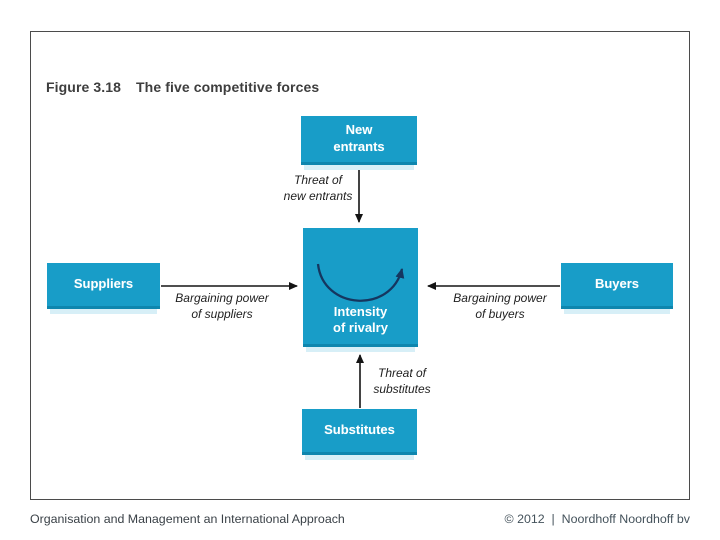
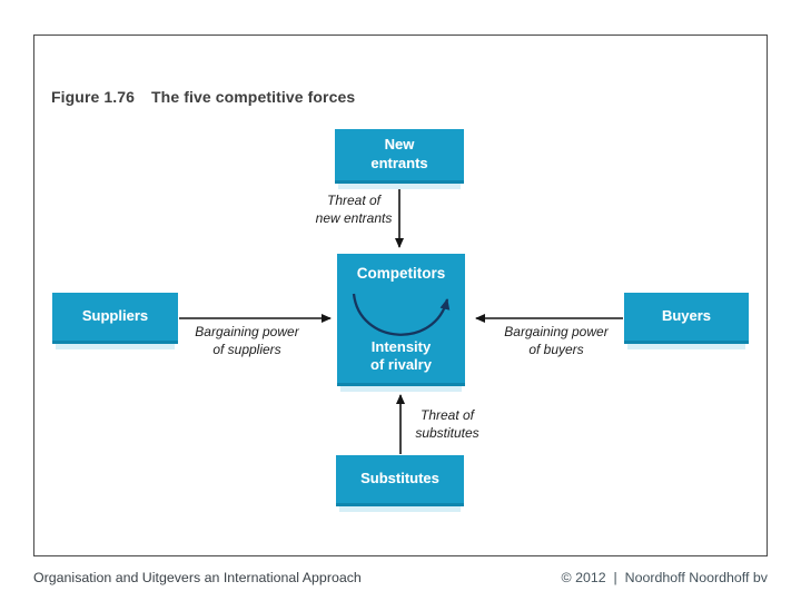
- Figure 3.18 The five competitive forces
+ Figure 1.76 The five competitive forces
  New
  entrants
  Suppliers
+ Competitors
  Intensity
  of rivalry
  Buyers
  Substitutes
  Threat of
  new entrants
  Bargaining power
  of suppliers
  Bargaining power
  of buyers
  Threat of
  substitutes
- Organisation and Management an International Approach
+ Organisation and Uitgevers an International Approach
  © 2012 | Noordhoff Noordhoff bv
